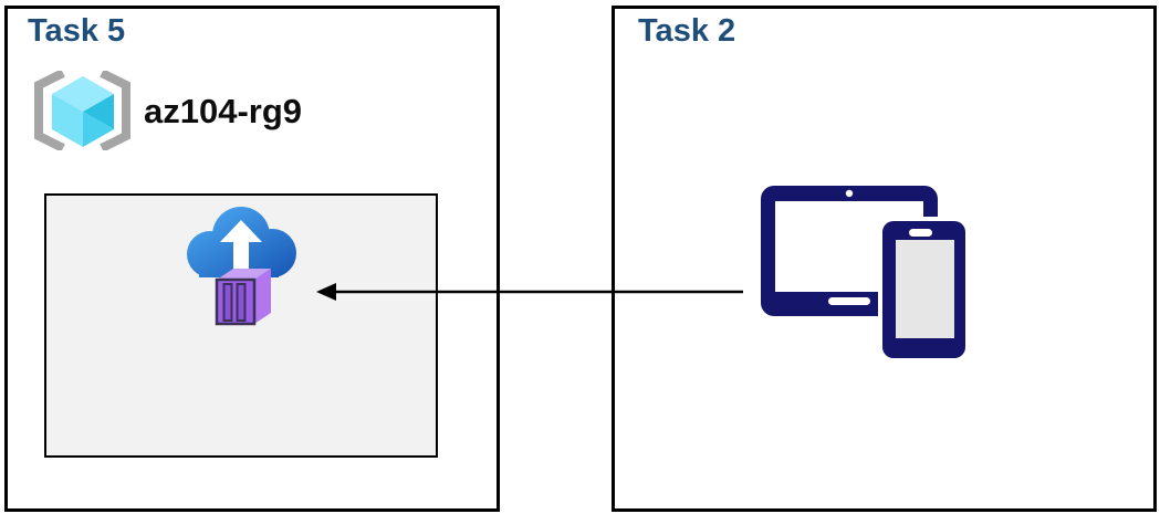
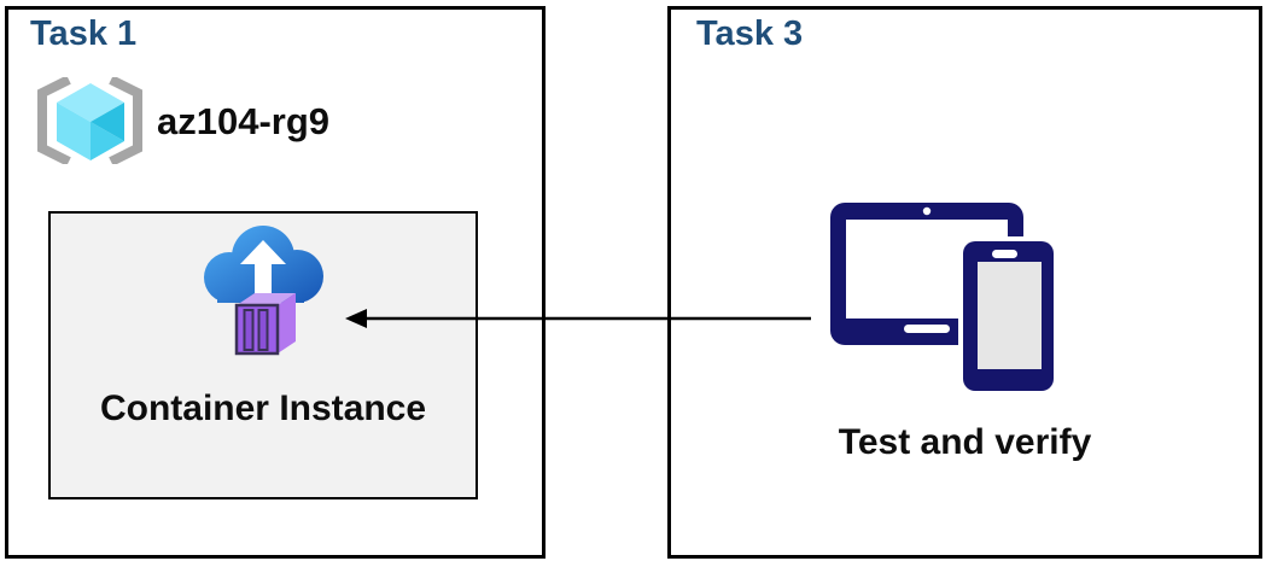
- Task 5
+ Task 1
  az104-rg9
+ Container Instance
- Task 2
+ Task 3
+ Test and verify
